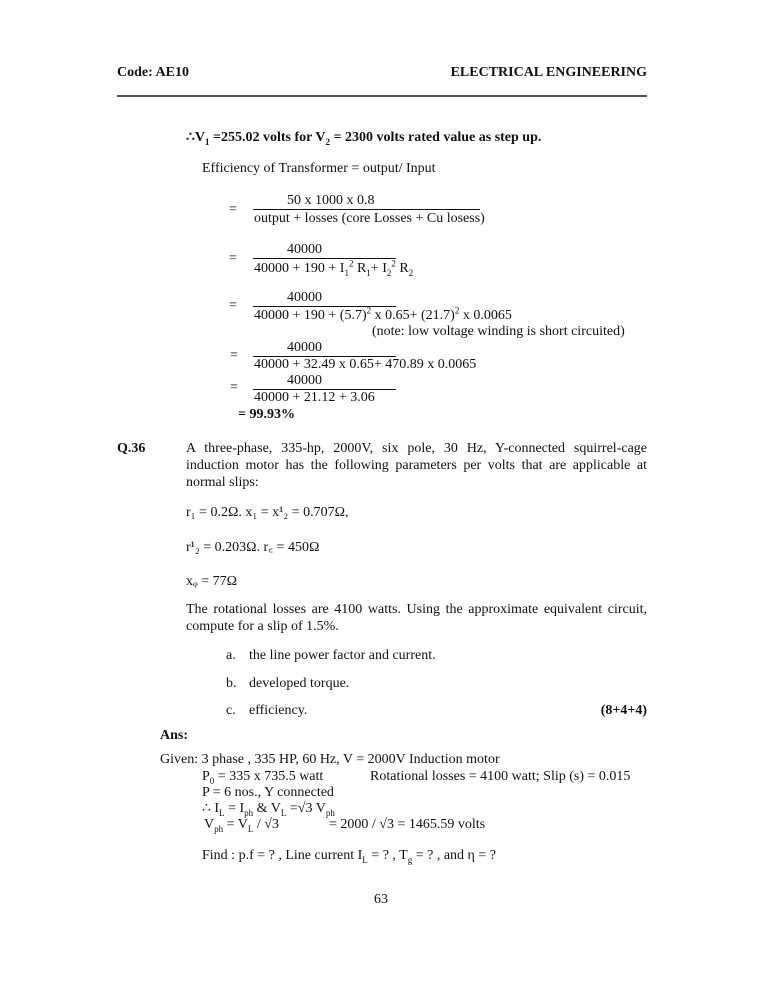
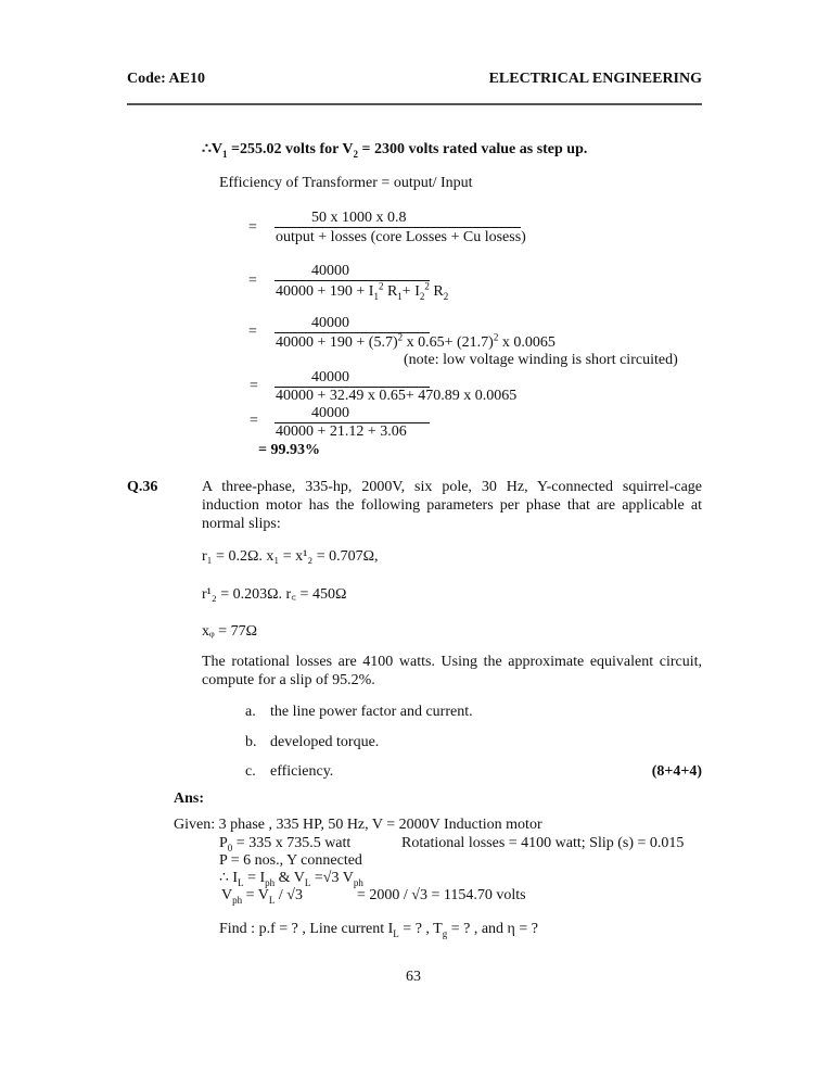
  Code: AE10
  ELECTRICAL ENGINEERING
  ∴V1 =255.02 volts for V2 = 2300 volts rated value as step up.
  Efficiency of Transformer = output/ Input
  =
  50 x 1000 x 0.8
  output + losses (core Losses + Cu losess)
  =
  40000
  40000 + 190 + I12 R1+ I22 R2
  =
  40000
  40000 + 190 + (5.7)2 x 0.65+ (21.7)2 x 0.0065
  (note: low voltage winding is short circuited)
  =
  40000
  40000 + 32.49 x 0.65+ 470.89 x 0.0065
  =
  40000
  40000 + 21.12 + 3.06
  = 99.93%
  Q.36
  A three-phase, 335-hp, 2000V, six pole, 30 Hz, Y-connected squirrel-cage
- induction motor has the following parameters per volts that are applicable at
+ induction motor has the following parameters per phase that are applicable at
  normal slips:
  r₁ = 0.2Ω. x₁ = x¹₂ = 0.707Ω,
  r¹₂ = 0.203Ω. r꜀ = 450Ω
  xᵩ = 77Ω
  The rotational losses are 4100 watts. Using the approximate equivalent circuit,
- compute for a slip of 1.5%.
+ compute for a slip of 95.2%.
  a.
  the line power factor and current.
  b.
  developed torque.
  c.
  efficiency.
  (8+4+4)
  Ans:
- Given: 3 phase , 335 HP, 60 Hz, V = 2000V Induction motor
+ Given: 3 phase , 335 HP, 50 Hz, V = 2000V Induction motor
  P0 = 335 x 735.5 watt
  Rotational losses = 4100 watt; Slip (s) = 0.015
  P = 6 nos., Y connected
  ∴ IL = Iph & VL =√3 Vph
  Vph = VL / √3
- = 2000 / √3 = 1465.59 volts
+ = 2000 / √3 = 1154.70 volts
  Find : p.f = ? , Line current IL = ? , Tg = ? , and η = ?
  63
